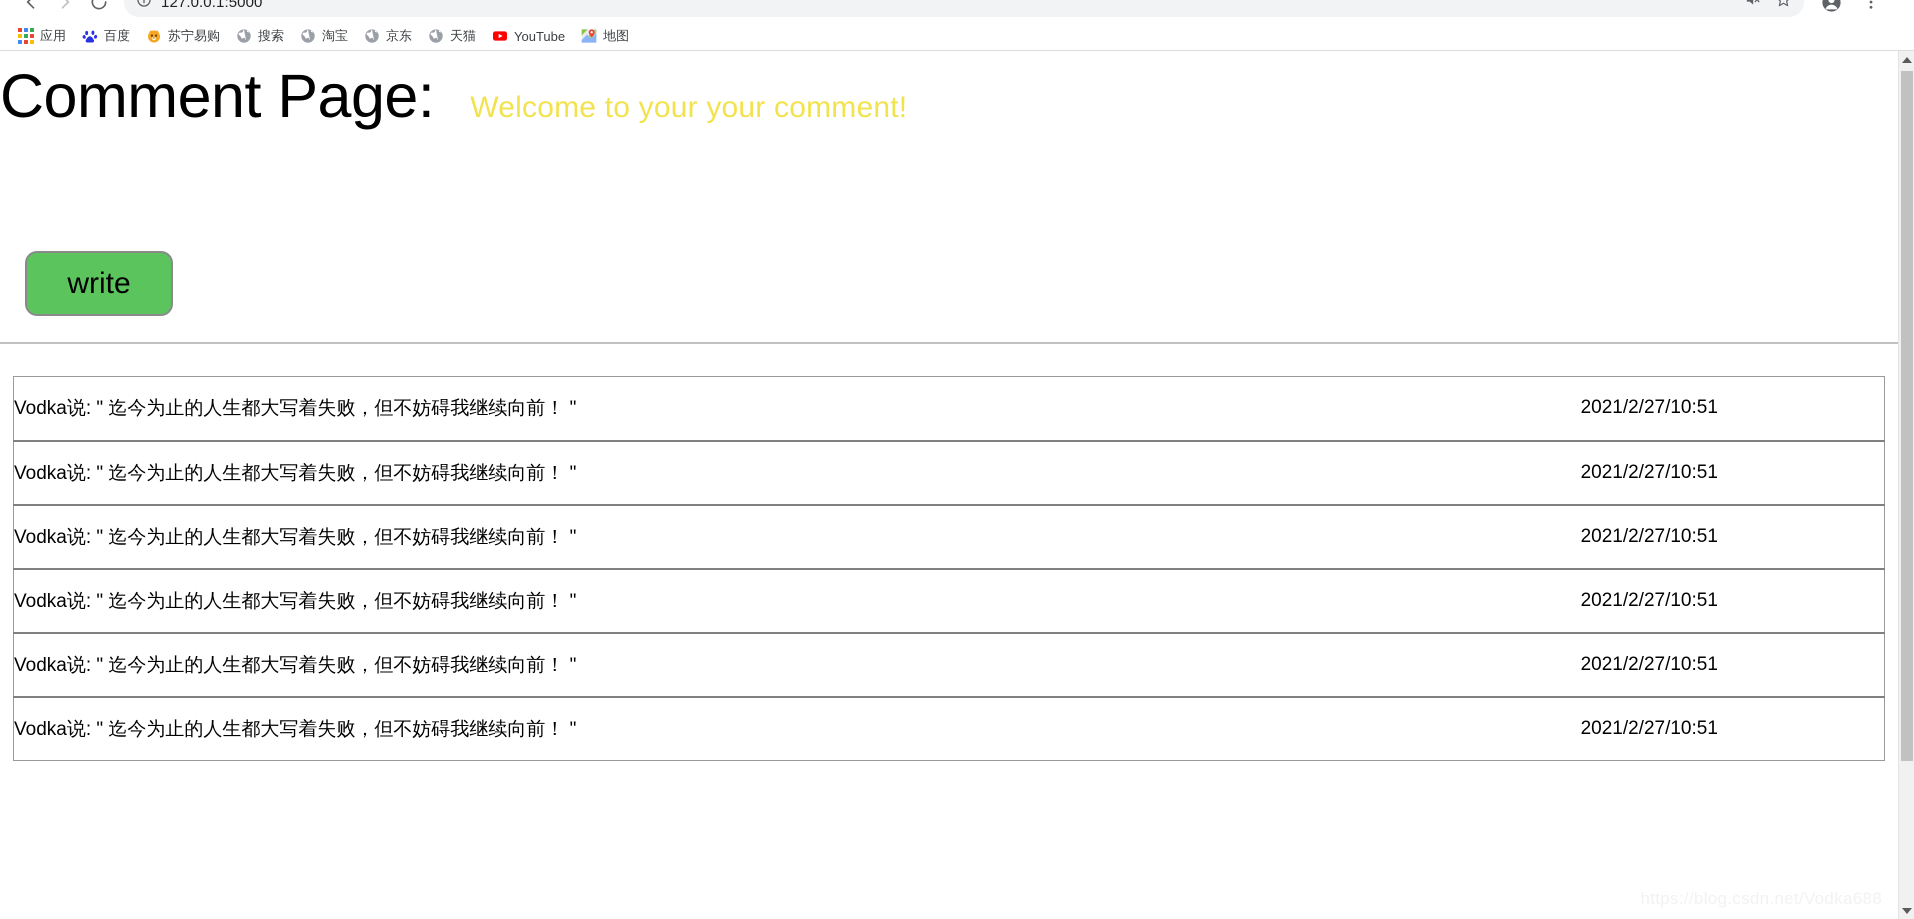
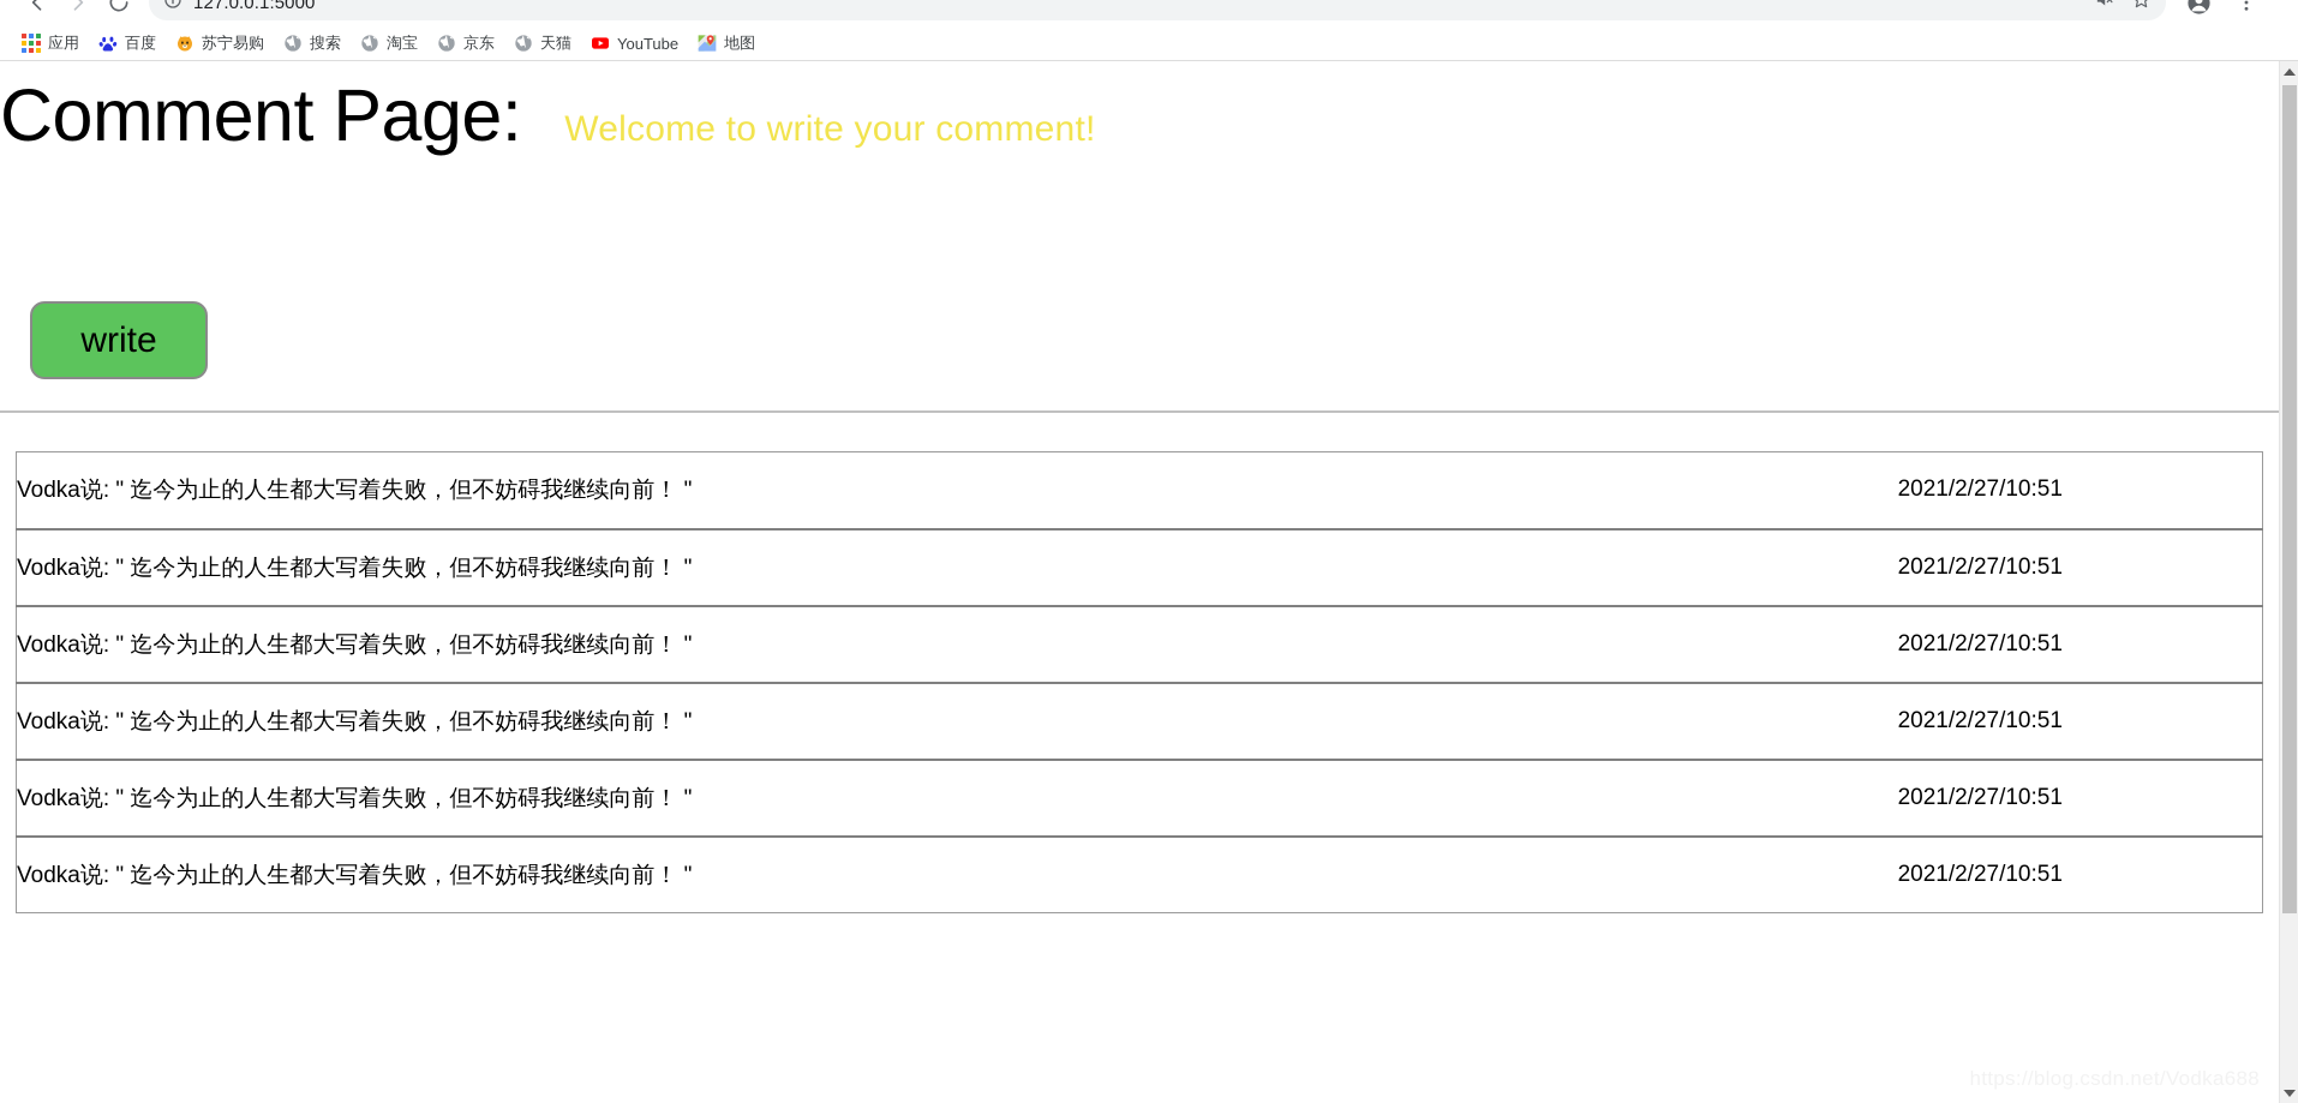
  127.0.0.1:5000
  应用
  百度
  苏宁易购
  搜索
  淘宝
  京东
  天猫
  YouTube
  地图
  Comment Page:
- Welcome to your your comment!
+ Welcome to write your comment!
  write
  Vodka说: " 迄今为止的人生都大写着失败，但不妨碍我继续向前！ "	2021/2/27/10:51
  Vodka说: " 迄今为止的人生都大写着失败，但不妨碍我继续向前！ "	2021/2/27/10:51
  Vodka说: " 迄今为止的人生都大写着失败，但不妨碍我继续向前！ "	2021/2/27/10:51
  Vodka说: " 迄今为止的人生都大写着失败，但不妨碍我继续向前！ "	2021/2/27/10:51
  Vodka说: " 迄今为止的人生都大写着失败，但不妨碍我继续向前！ "	2021/2/27/10:51
  Vodka说: " 迄今为止的人生都大写着失败，但不妨碍我继续向前！ "	2021/2/27/10:51
